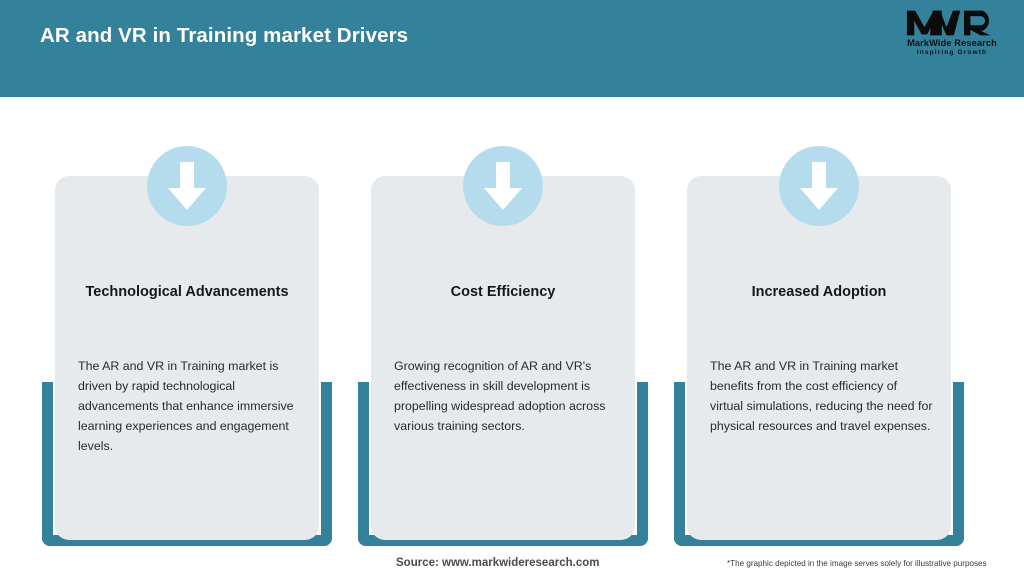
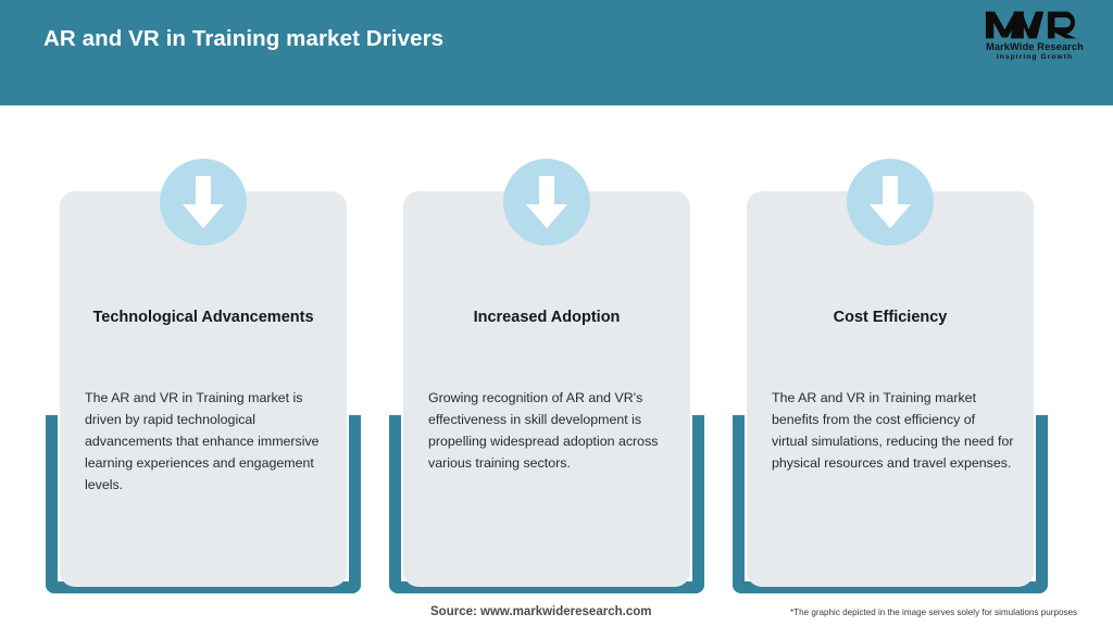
  AR and VR in Training market Drivers
  MarkWide Research
  Technological Advancements
  The AR and VR in Training market is driven by rapid technological advancements that enhance immersive learning experiences and engagement levels.
- Cost Efficiency
+ Increased Adoption
  Growing recognition of AR and VR's effectiveness in skill development is propelling widespread adoption across various training sectors.
- Increased Adoption
+ Cost Efficiency
  The AR and VR in Training market benefits from the cost efficiency of virtual simulations, reducing the need for physical resources and travel expenses.
  Source: www.markwideresearch.com
- *The graphic depicted in the image serves solely for illustrative purposes
+ *The graphic depicted in the image serves solely for simulations purposes
